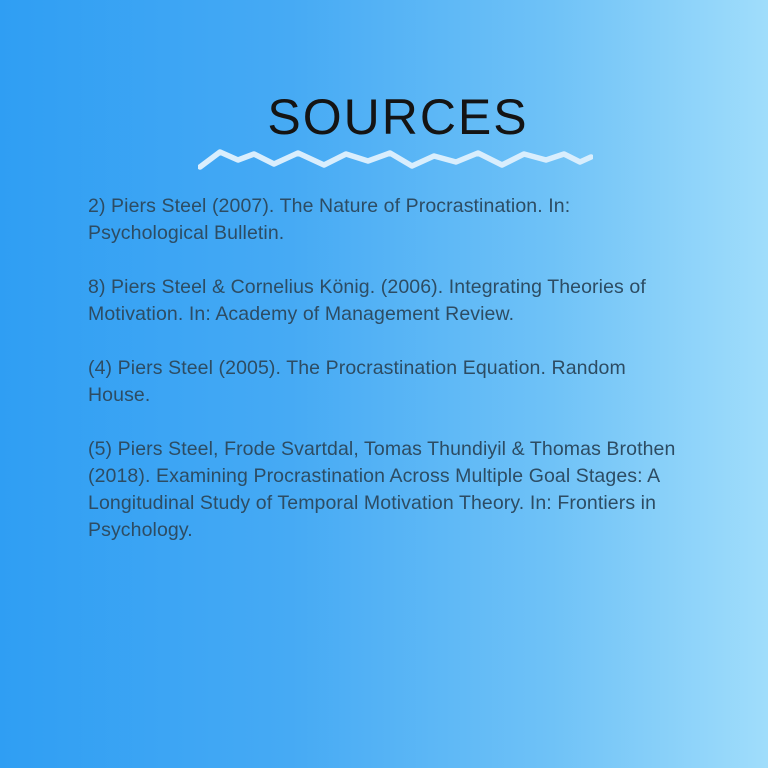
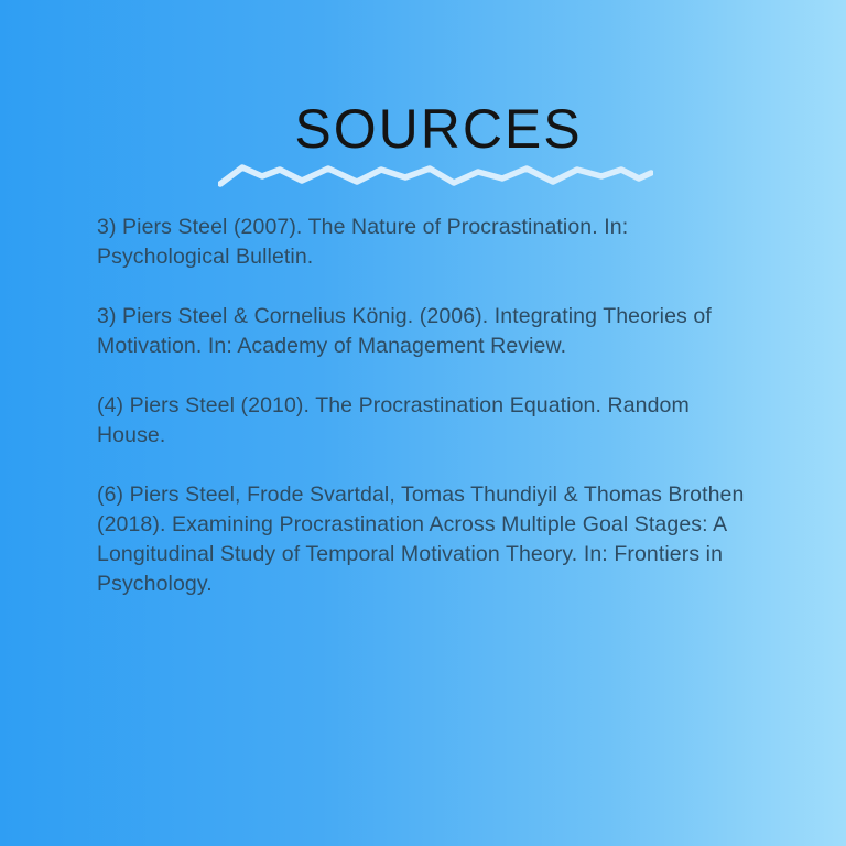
  SOURCES
- 2) Piers Steel (2007). The Nature of Procrastination. In: Psychological Bulletin.
+ 3) Piers Steel (2007). The Nature of Procrastination. In: Psychological Bulletin.
- 8) Piers Steel & Cornelius König. (2006). Integrating Theories of Motivation. In: Academy of Management Review.
+ 3) Piers Steel & Cornelius König. (2006). Integrating Theories of Motivation. In: Academy of Management Review.
- (4) Piers Steel (2005). The Procrastination Equation. Random House.
+ (4) Piers Steel (2010). The Procrastination Equation. Random House.
- (5) Piers Steel, Frode Svartdal, Tomas Thundiyil & Thomas Brothen (2018). Examining Procrastination Across Multiple Goal Stages: A Longitudinal Study of Temporal Motivation Theory. In: Frontiers in Psychology.
+ (6) Piers Steel, Frode Svartdal, Tomas Thundiyil & Thomas Brothen (2018). Examining Procrastination Across Multiple Goal Stages: A Longitudinal Study of Temporal Motivation Theory. In: Frontiers in Psychology.
